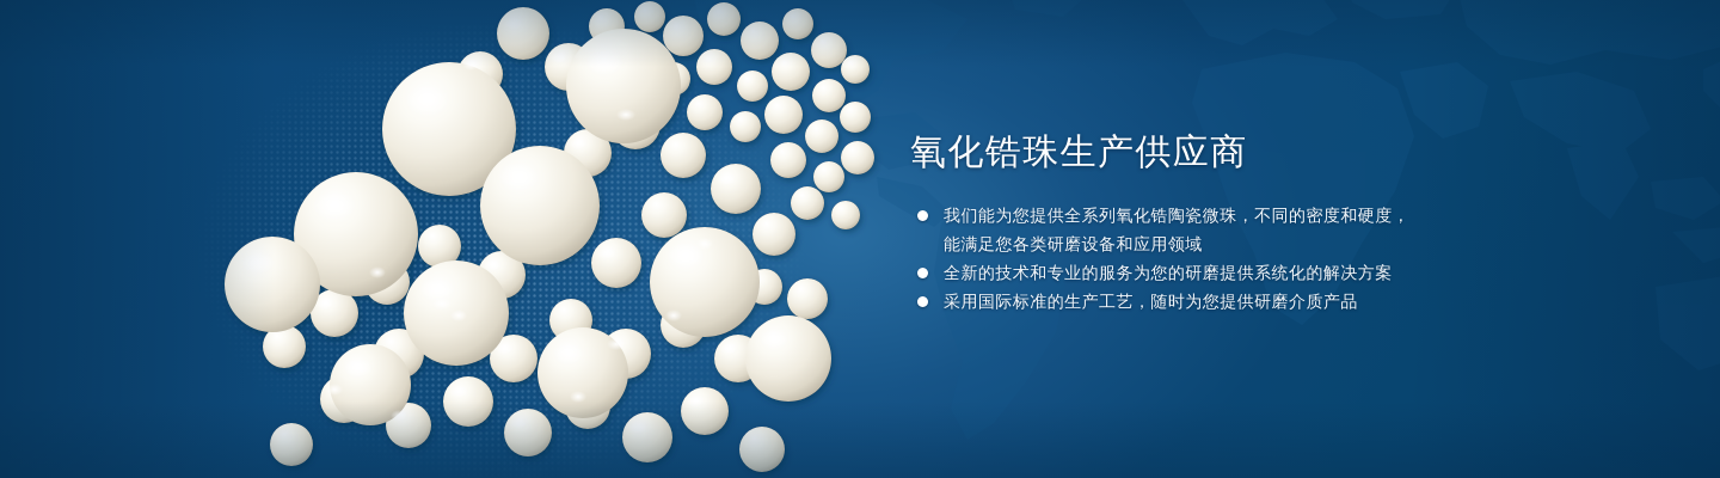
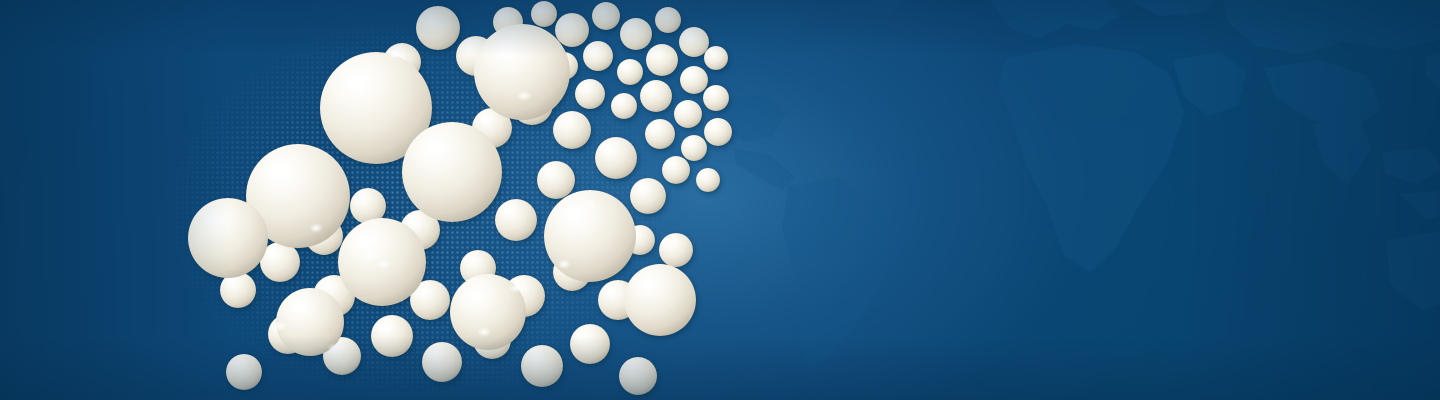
- 氧化锆珠生产供应商
- 我们能为您提供全系列氧化锆陶瓷微珠，不同的密度和硬度，
- 能满足您各类研磨设备和应用领域
- 全新的技术和专业的服务为您的研磨提供系统化的解决方案
- 采用国际标准的生产工艺，随时为您提供研磨介质产品
